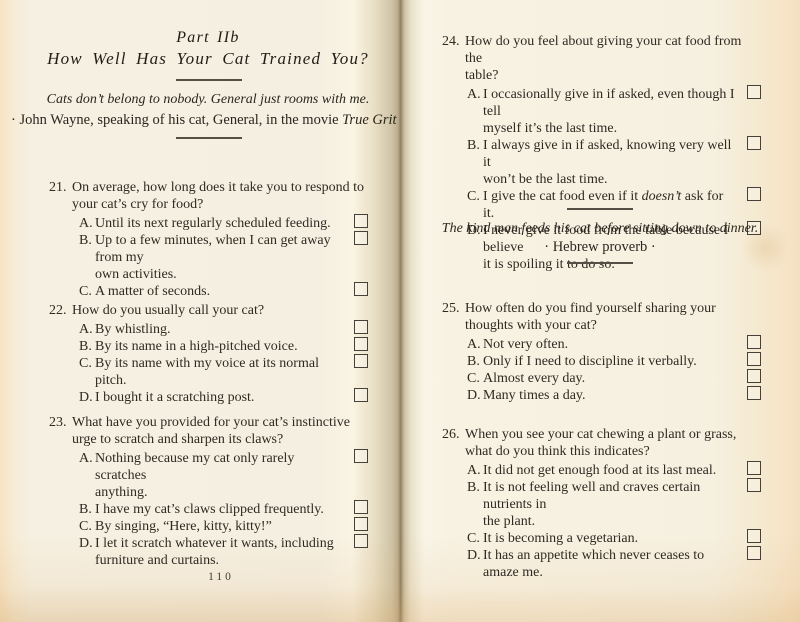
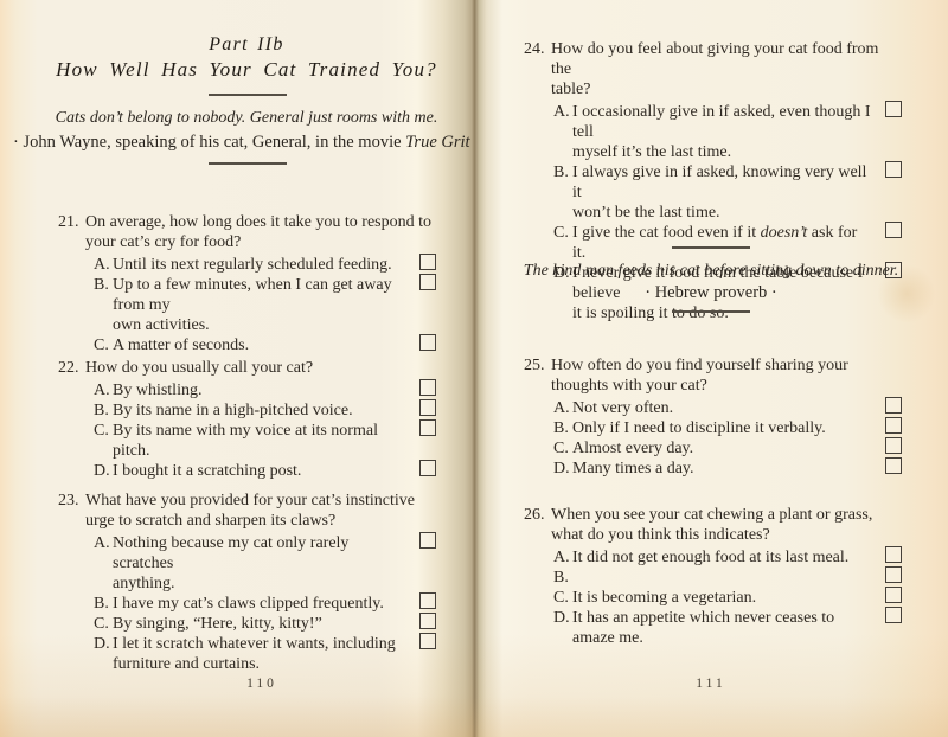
  Part IIb
  How Well Has Your Cat Trained You?
  Cats don’t belong to nobody. General just rooms with me.
  · John Wayne, speaking of his cat, General, in the movie True Grit
  21.
  On average, how long does it take you to respond to
  your cat’s cry for food?
  A.
  Until its next regularly scheduled feeding.
  B.
  Up to a few minutes, when I can get away from my
  own activities.
  C.
  A matter of seconds.
  22.
  How do you usually call your cat?
  A.
  By whistling.
  B.
  By its name in a high-pitched voice.
  C.
  By its name with my voice at its normal pitch.
  D.
  I bought it a scratching post.
  23.
  What have you provided for your cat’s instinctive
  urge to scratch and sharpen its claws?
  A.
  Nothing because my cat only rarely scratches
  anything.
  B.
  I have my cat’s claws clipped frequently.
  C.
  By singing, “Here, kitty, kitty!”
  D.
  I let it scratch whatever it wants, including
  furniture and curtains.
  110
  24.
  How do you feel about giving your cat food from the
  table?
  A.
  I occasionally give in if asked, even though I tell
  myself it’s the last time.
  B.
  I always give in if asked, knowing very well it
  won’t be the last time.
  C.
  I give the cat food even if it doesn’t ask for it.
  D.
  I never give it food from the table because I believe
  it is spoiling it to do so.
  25.
  How often do you find yourself sharing your
  thoughts with your cat?
  A.
  Not very often.
  B.
  Only if I need to discipline it verbally.
  C.
  Almost every day.
  D.
  Many times a day.
  26.
  When you see your cat chewing a plant or grass,
  what do you think this indicates?
  A.
  It did not get enough food at its last meal.
  B.
- It is not feeling well and craves certain nutrients in
- the plant.
  C.
  It is becoming a vegetarian.
  D.
  It has an appetite which never ceases to amaze me.
  The kind man feeds his cat before sitting down to dinner.
  · Hebrew proverb ·
+ 111
